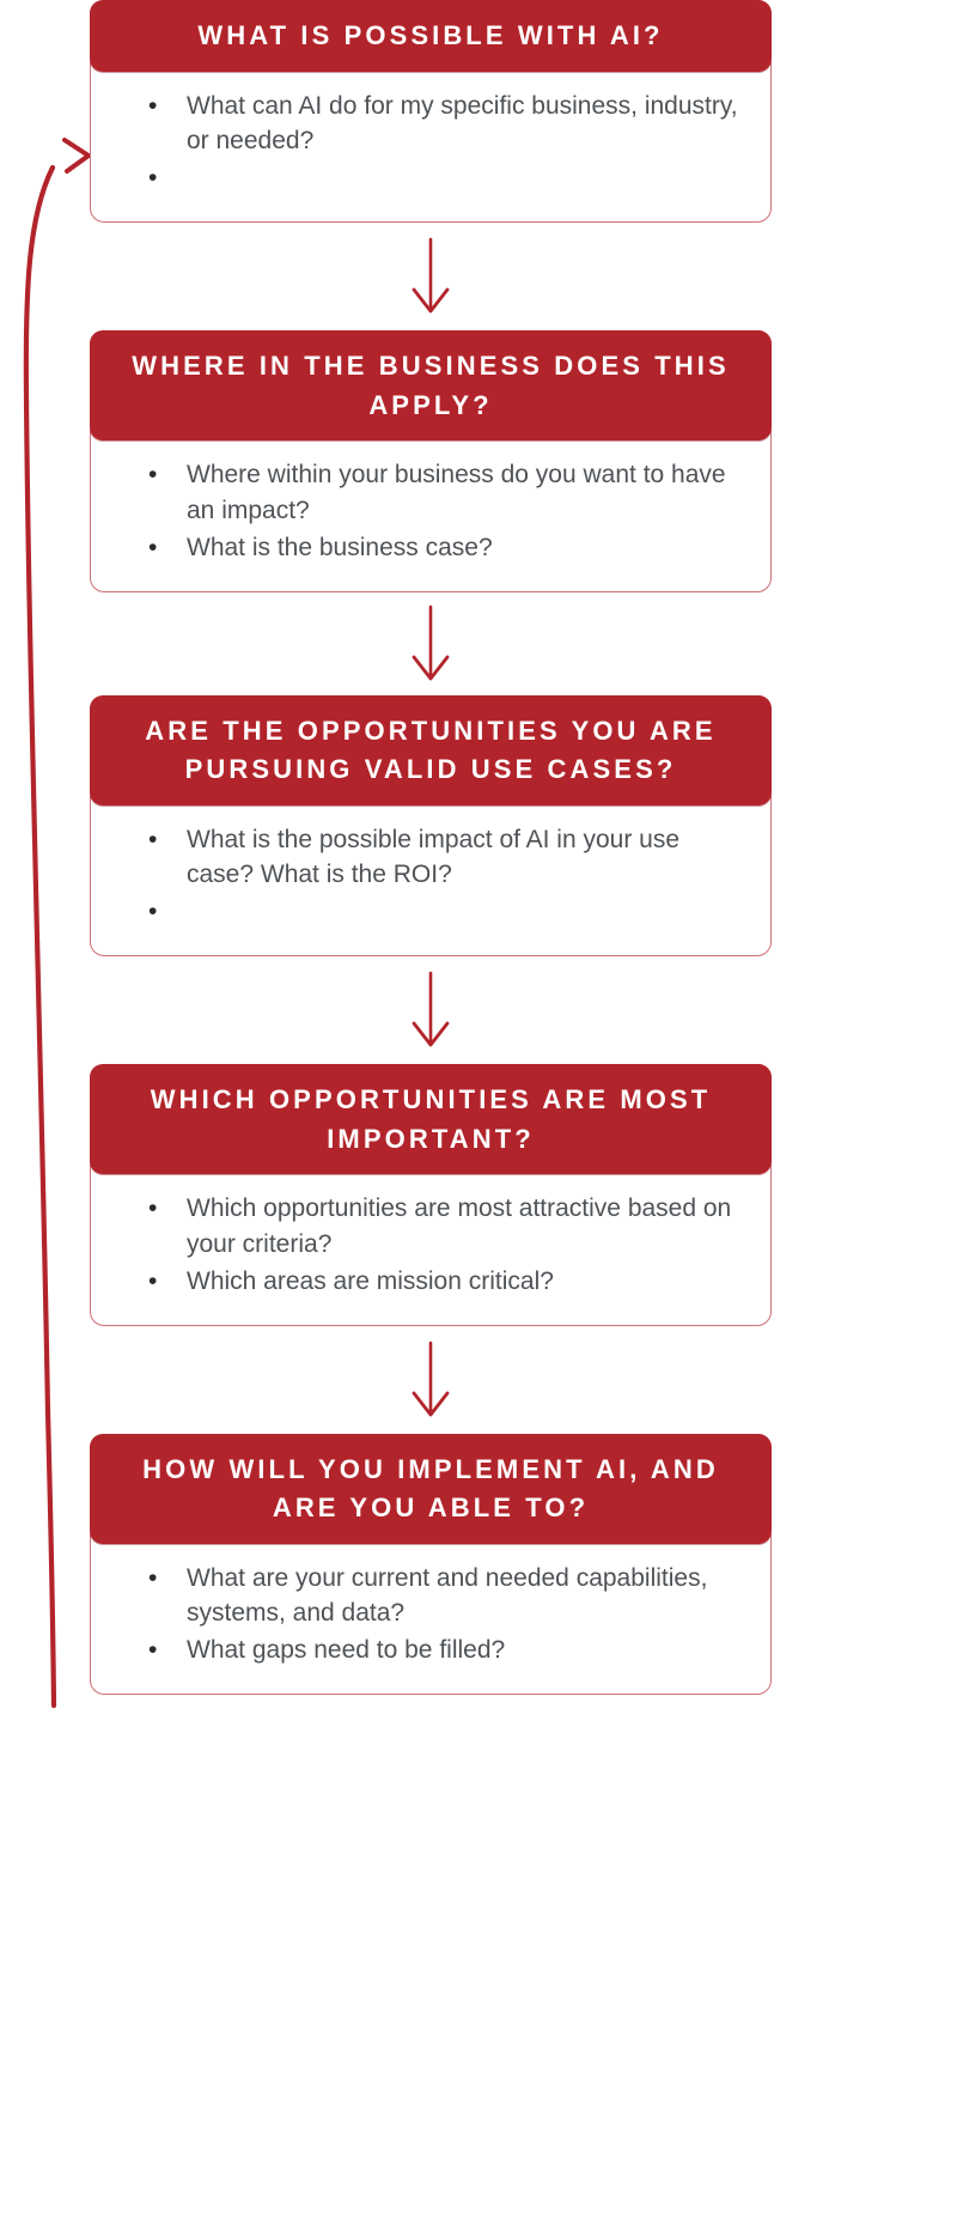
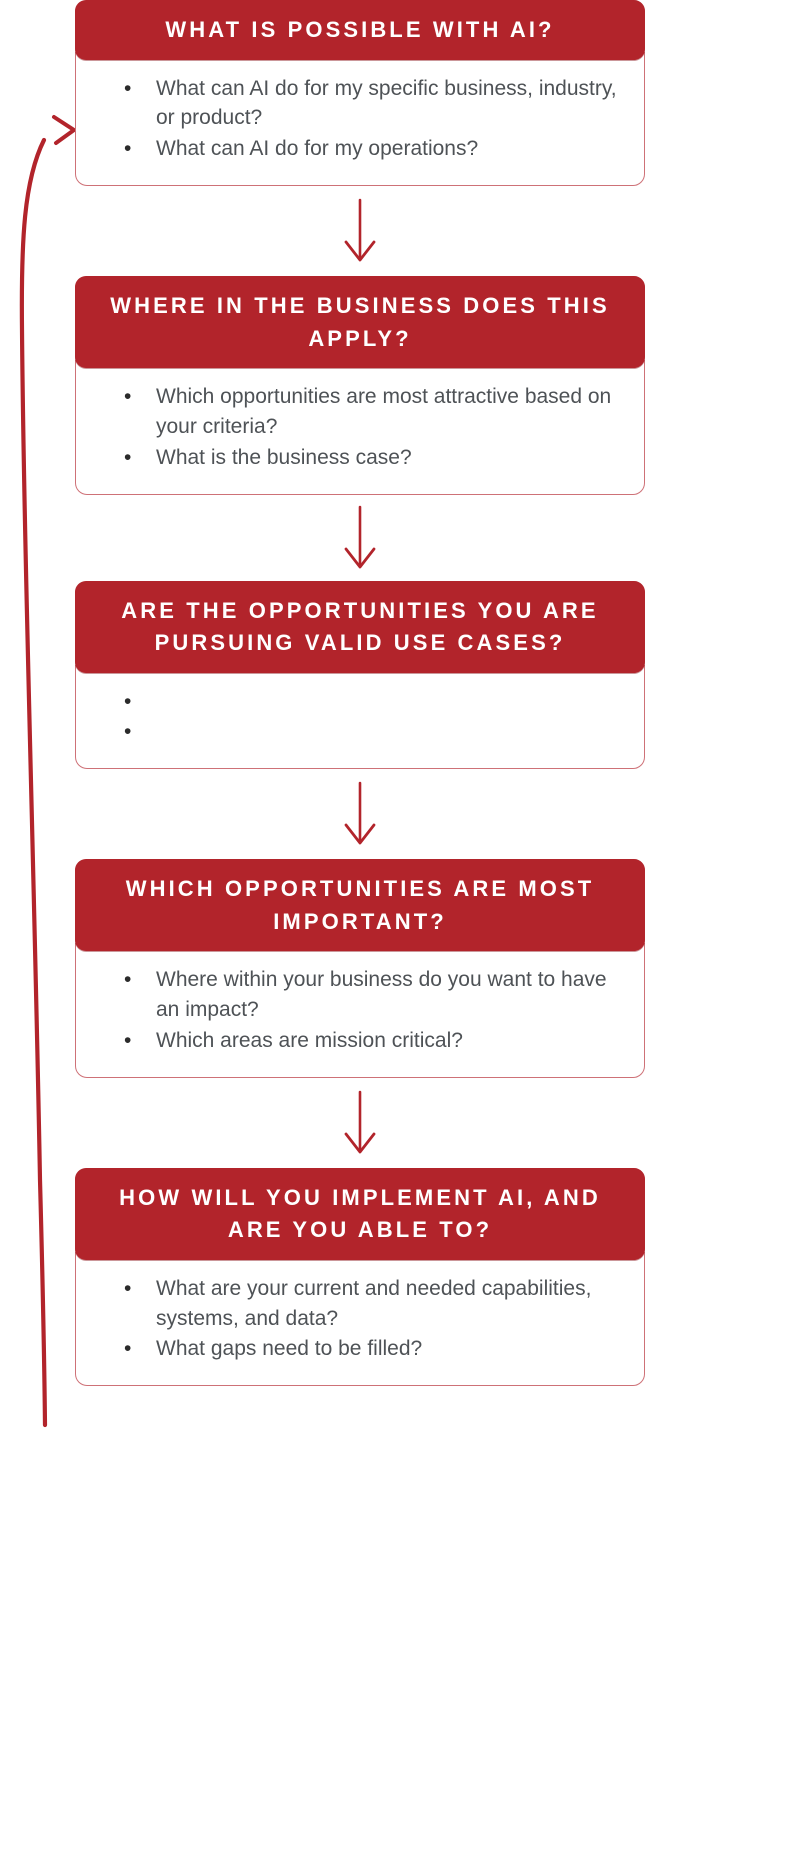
  WHAT IS POSSIBLE WITH AI?
  •
- What can AI do for my specific business, industry, or needed?
+ What can AI do for my specific business, industry, or product?
  •
+ What can AI do for my operations?
  WHERE IN THE BUSINESS DOES THIS APPLY?
  •
- Where within your business do you want to have an impact?
+ Which opportunities are most attractive based on your criteria?
  •
  What is the business case?
  ARE THE OPPORTUNITIES YOU ARE PURSUING VALID USE CASES?
  •
- What is the possible impact of AI in your use case? What is the ROI?
  •
  WHICH OPPORTUNITIES ARE MOST IMPORTANT?
  •
- Which opportunities are most attractive based on your criteria?
+ Where within your business do you want to have an impact?
  •
  Which areas are mission critical?
  HOW WILL YOU IMPLEMENT AI, AND ARE YOU ABLE TO?
  •
  What are your current and needed capabilities, systems, and data?
  •
  What gaps need to be filled?
